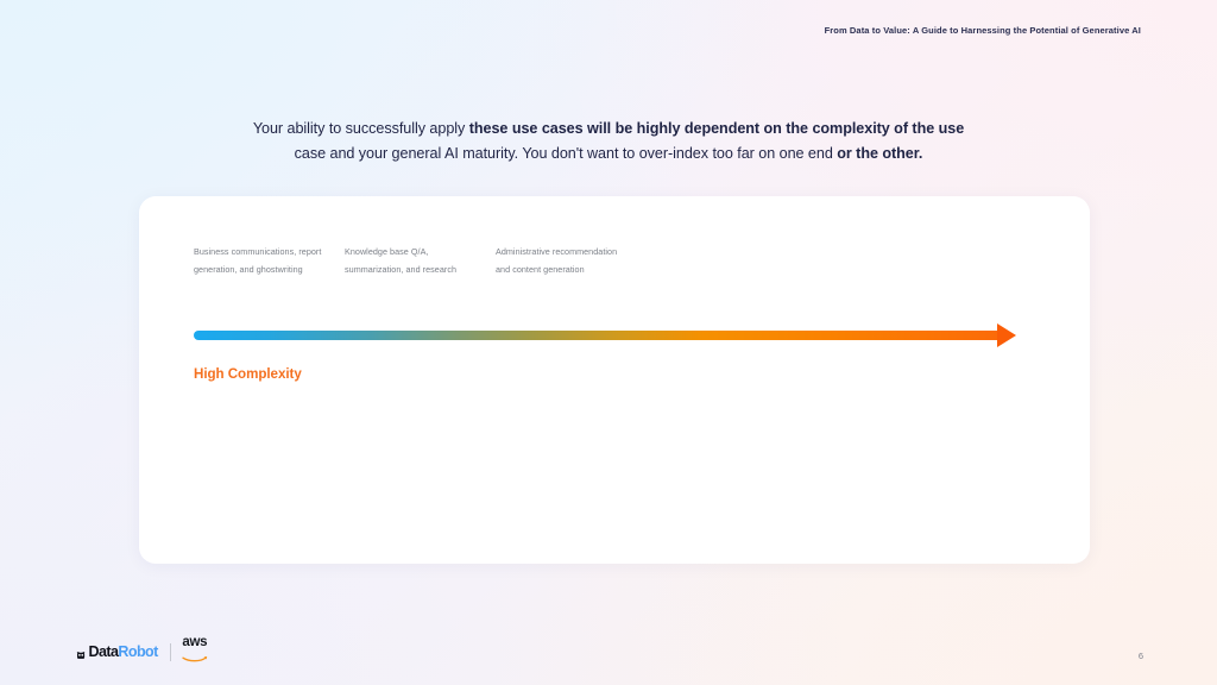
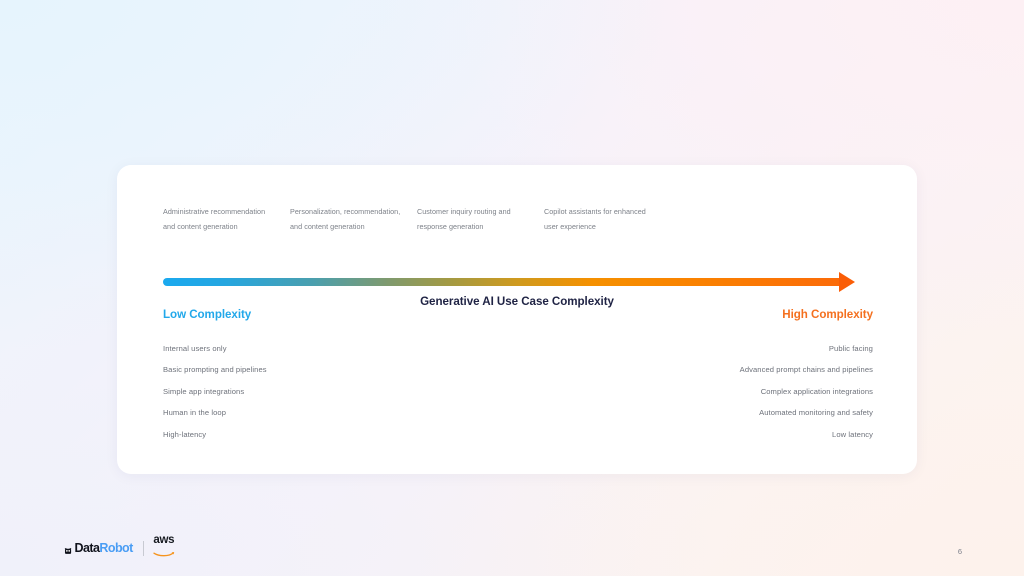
- From Data to Value: A Guide to Harnessing the Potential of Generative AI
- Your ability to successfully apply these use cases will be highly dependent on the complexity of the use case and your general AI maturity. You don't want to over-index too far on one end or the other.
- Business communications, report generation, and ghostwriting
- Knowledge base Q/A, summarization, and research
  Administrative recommendation and content generation
+ Personalization, recommendation, and content generation
+ Customer inquiry routing and response generation
+ Copilot assistants for enhanced user experience
+ Generative AI Use Case Complexity
+ Low Complexity
+ Internal users only
+ Basic prompting and pipelines
+ Simple app integrations
+ Human in the loop
+ High-latency
  High Complexity
+ Public facing
+ Advanced prompt chains and pipelines
+ Complex application integrations
+ Automated monitoring and safety
+ Low latency
  Data
  Robot
  aws
  6
